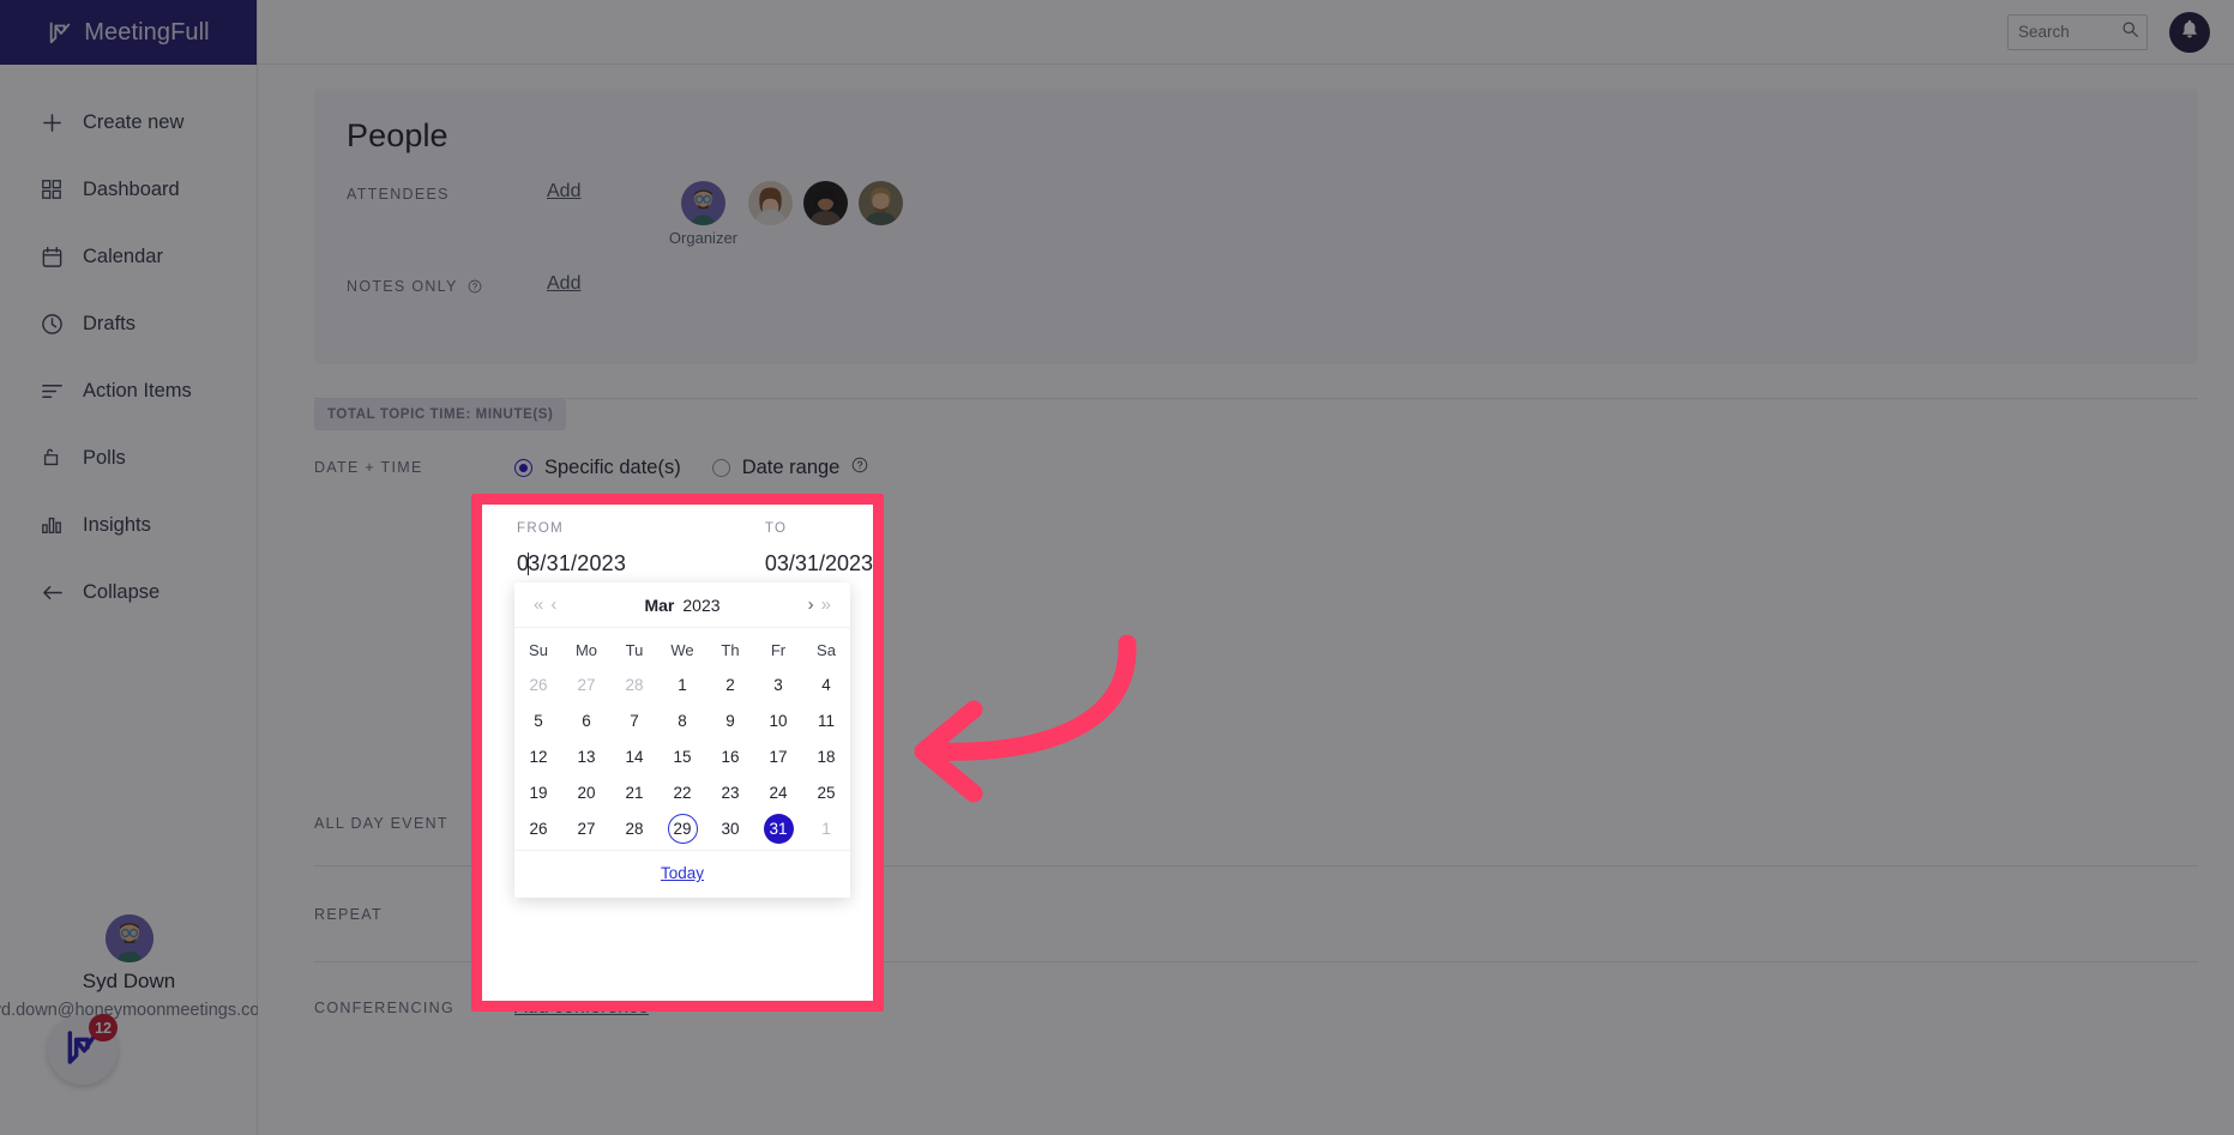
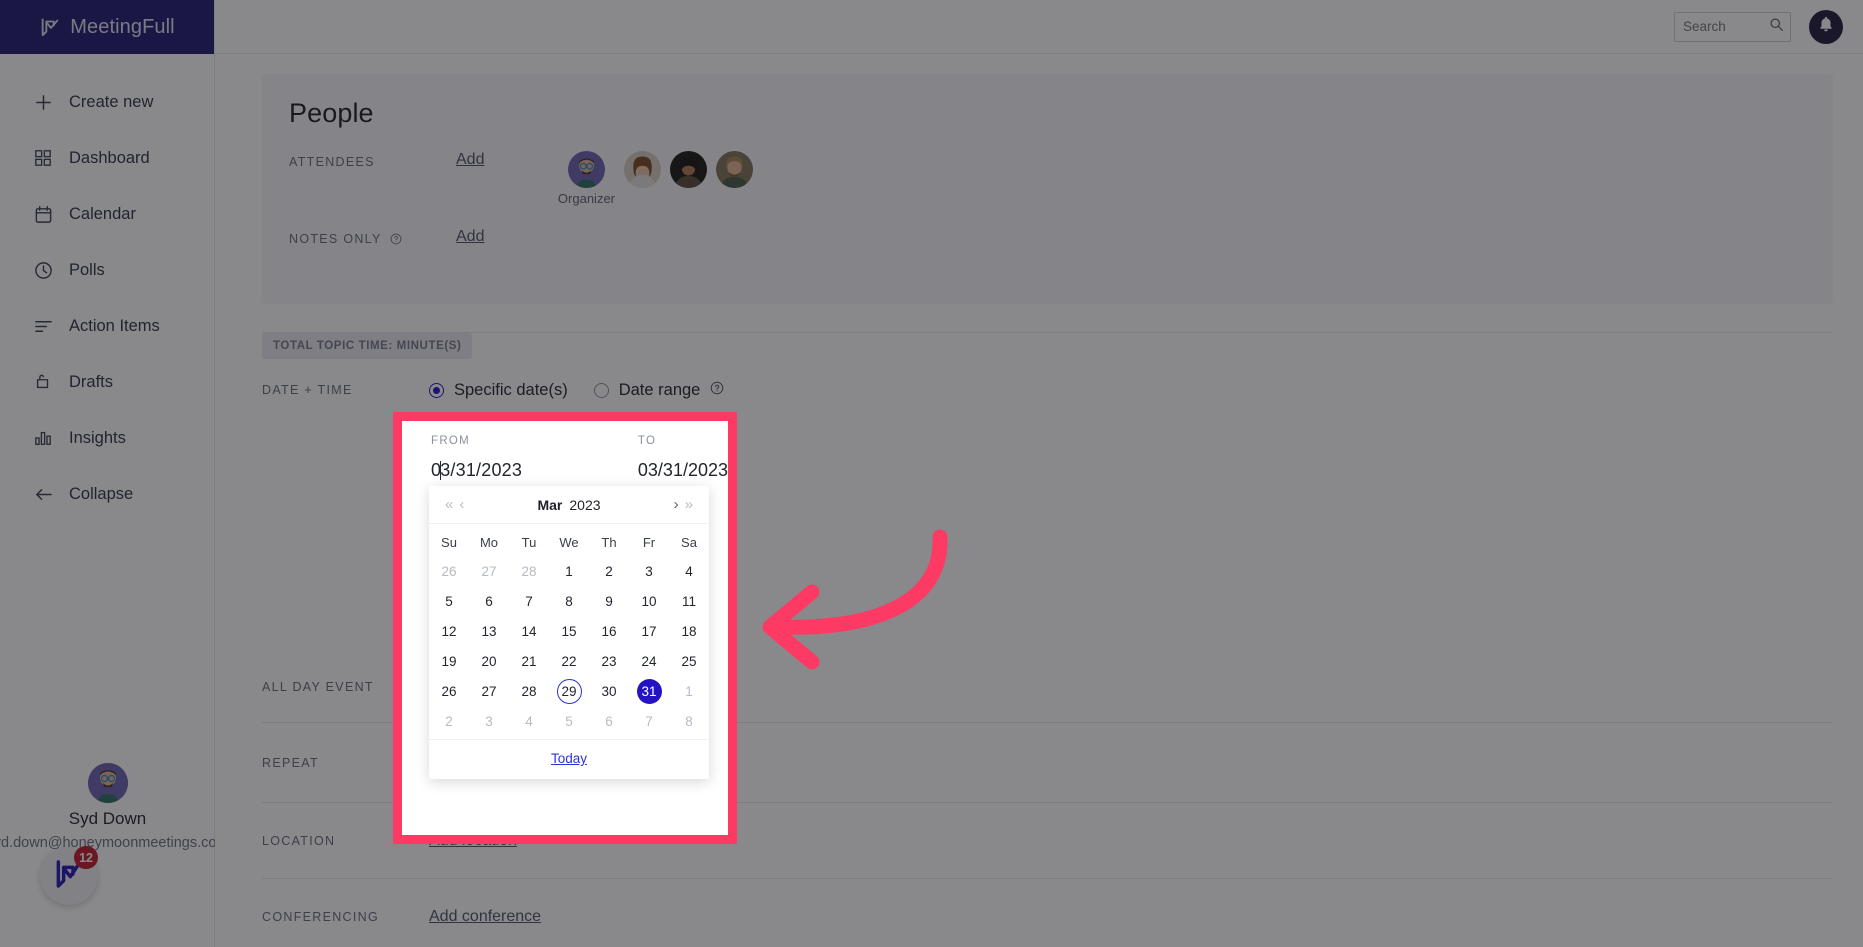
  MeetingFull
  Create new
  Dashboard
  Calendar
- Drafts
+ Polls
  Action Items
- Polls
+ Drafts
  Insights
  Collapse
  Syd Down
  d.down@honeymoonmeetings.co
  12
  Search
  People
  ATTENDEES
  Add
  Organizer
  NOTES ONLY
  Add
  TOTAL TOPIC TIME: MINUTE(S)
  DATE + TIME
  Specific date(s)
  Date range
  ALL DAY EVENT
  REPEAT
+ LOCATION
+ Add location
  CONFERENCING
  Add conference
  FROM
  03/31/2023
  TO
  03/31/2023
  «
  ‹
  Mar 2023
  ›
  »
  Su	Mo	Tu	We	Th	Fr	Sa
  26	27	28	1	2	3	4
  5	6	7	8	9	10	11
  12	13	14	15	16	17	18
  19	20	21	22	23	24	25
  26	27	28	29	30	31	1
+ 2	3	4	5	6	7	8
  Today
